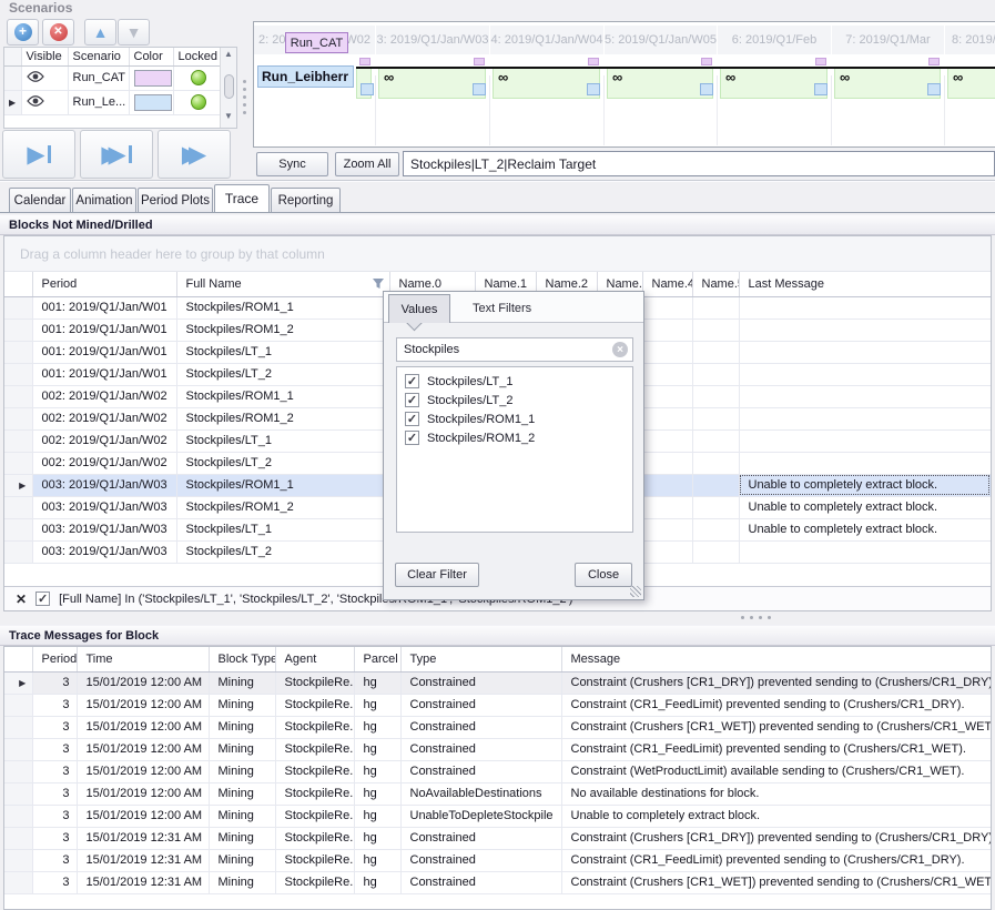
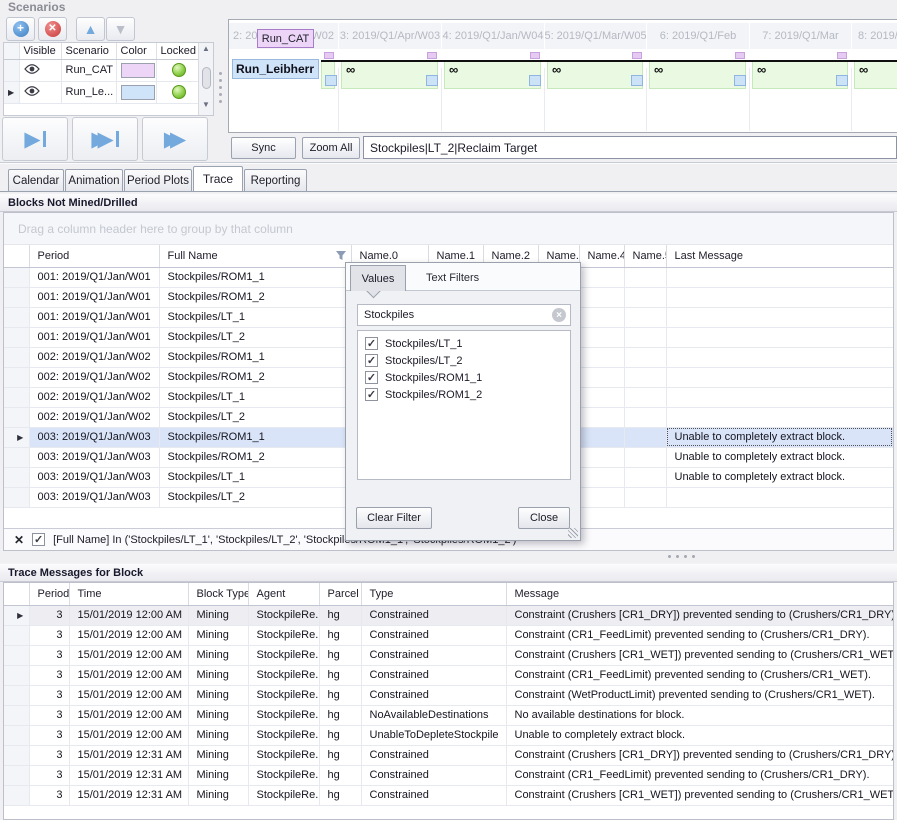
  Scenarios
  +
  ✕
  ▲
  ▼
  	Visible	Scenario	Color	Locked
  		Run_CAT
  ▶		Run_Le...
  ▲
  ▼
  ▶
  ▶
  ▶
  ▶
  ▶
- 3: 2019/Q1/Jan/W03
+ 3: 2019/Q1/Apr/W03
  4: 2019/Q1/Jan/W04
- 5: 2019/Q1/Jan/W05
+ 5: 2019/Q1/Mar/W05
  6: 2019/Q1/Feb
  7: 2019/Q1/Mar
  8: 2019/
  ∞
  ∞
  ∞
  ∞
  ∞
  ∞
  Run_CAT
  Run_Leibherr
  Sync
  Zoom All
  Stockpiles|LT_2|Reclaim Target
  Calendar
  Animation
  Period Plots
  Trace
  Reporting
  Blocks Not Mined/Drilled
  Drag a column header here to group by that column
  	Period	Full Name	Name.0	Name.1	Name.2	Name.	Name.4	Name.	Last Message
  	001: 2019/Q1/Jan/W01	Stockpiles/ROM1_1
  	001: 2019/Q1/Jan/W01	Stockpiles/ROM1_2
  	001: 2019/Q1/Jan/W01	Stockpiles/LT_1
  	001: 2019/Q1/Jan/W01	Stockpiles/LT_2
  	002: 2019/Q1/Jan/W02	Stockpiles/ROM1_1
  	002: 2019/Q1/Jan/W02	Stockpiles/ROM1_2
  	002: 2019/Q1/Jan/W02	Stockpiles/LT_1
  	002: 2019/Q1/Jan/W02	Stockpiles/LT_2
  ▶	003: 2019/Q1/Jan/W03	Stockpiles/ROM1_1							Unable to completely extract block.
  	003: 2019/Q1/Jan/W03	Stockpiles/ROM1_2							Unable to completely extract block.
  	003: 2019/Q1/Jan/W03	Stockpiles/LT_1							Unable to completely extract block.
  	003: 2019/Q1/Jan/W03	Stockpiles/LT_2
  ✕
  ✓
  Trace Messages for Block
  	Period	Time	Block Typ	Agent	Parcel	Type	Message
  ▶	3	15/01/2019 12:00 AM	Mining	StockpileRe.	hg	Constrained	Constraint (Crushers [CR1_DRY]) prevented sending to (Crushers/CR1_DRY
  	3	15/01/2019 12:00 AM	Mining	StockpileRe.	hg	Constrained	Constraint (CR1_FeedLimit) prevented sending to (Crushers/CR1_DRY).
  	3	15/01/2019 12:00 AM	Mining	StockpileRe.	hg	Constrained	Constraint (Crushers [CR1_WET]) prevented sending to (Crushers/CR1_WET
  	3	15/01/2019 12:00 AM	Mining	StockpileRe.	hg	Constrained	Constraint (CR1_FeedLimit) prevented sending to (Crushers/CR1_WET).
- 	3	15/01/2019 12:00 AM	Mining	StockpileRe.	hg	Constrained	Constraint (WetProductLimit) available sending to (Crushers/CR1_WET).
+ 	3	15/01/2019 12:00 AM	Mining	StockpileRe.	hg	Constrained	Constraint (WetProductLimit) prevented sending to (Crushers/CR1_WET).
  	3	15/01/2019 12:00 AM	Mining	StockpileRe.	hg	NoAvailableDestinations	No available destinations for block.
  	3	15/01/2019 12:00 AM	Mining	StockpileRe.	hg	UnableToDepleteStockpile	Unable to completely extract block.
  	3	15/01/2019 12:31 AM	Mining	StockpileRe.	hg	Constrained	Constraint (Crushers [CR1_DRY]) prevented sending to (Crushers/CR1_DRY
  	3	15/01/2019 12:31 AM	Mining	StockpileRe.	hg	Constrained	Constraint (CR1_FeedLimit) prevented sending to (Crushers/CR1_DRY).
  	3	15/01/2019 12:31 AM	Mining	StockpileRe.	hg	Constrained	Constraint (Crushers [CR1_WET]) prevented sending to (Crushers/CR1_WET
  Values
  Text Filters
  Stockpiles
  ×
  ✓
  Stockpiles/LT_1
  ✓
  Stockpiles/LT_2
  ✓
  Stockpiles/ROM1_1
  ✓
  Stockpiles/ROM1_2
  Clear Filter
  Close
